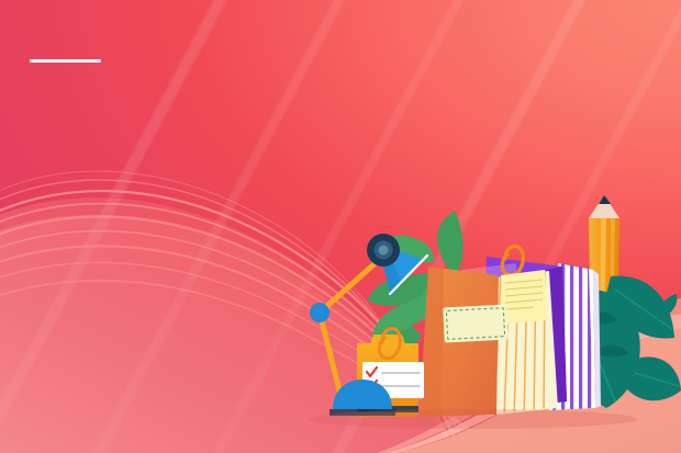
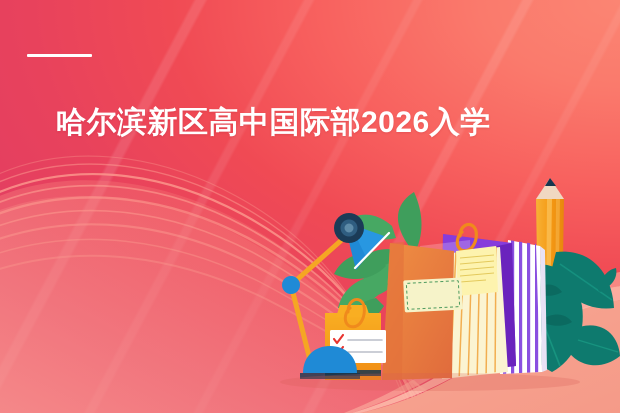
+ 哈尔滨新区高中国际部2026入学
